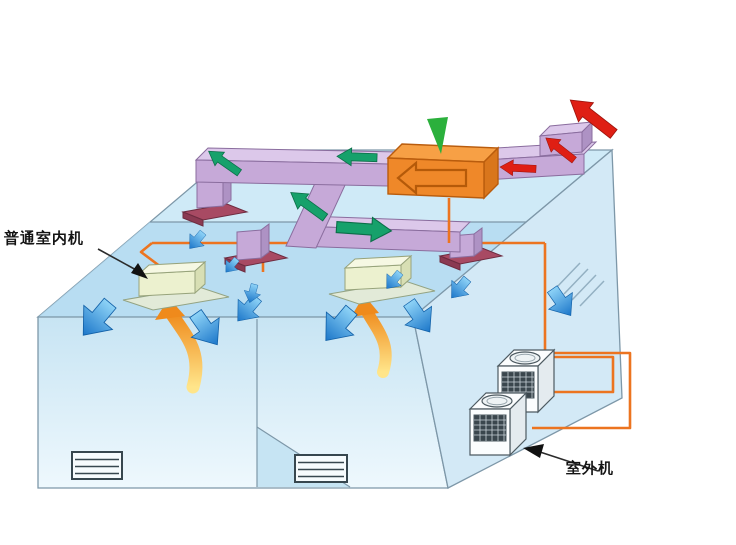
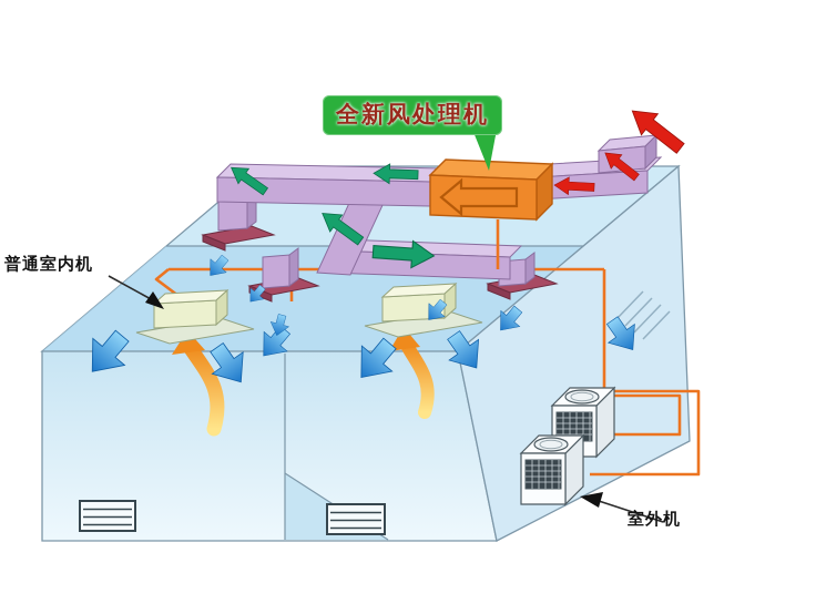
+ 全新风处理机
  普通室内机
  室外机
